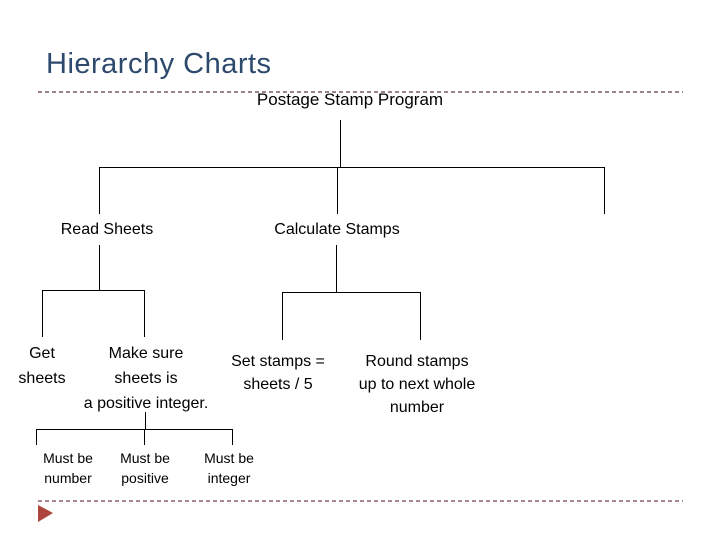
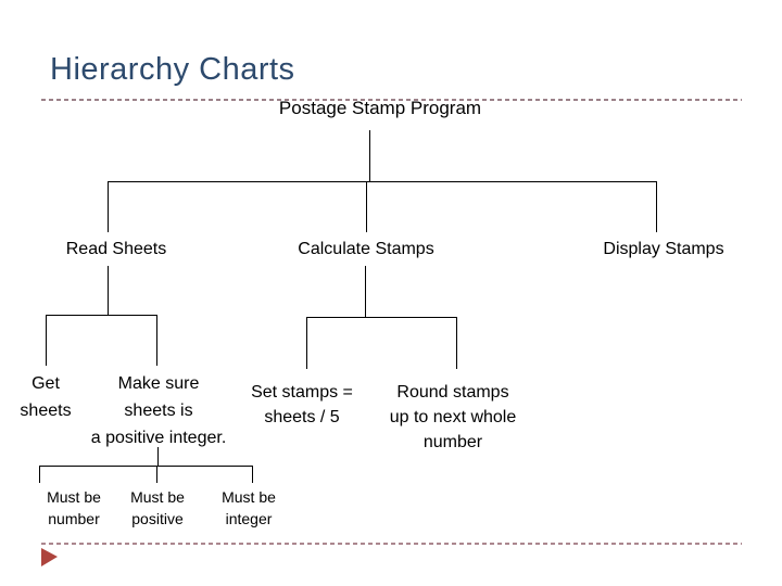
  Hierarchy Charts
  Postage Stamp Program
  Read Sheets
  Calculate Stamps
+ Display Stamps
  Get
  sheets
  Make sure
  sheets is
  a positive integer.
  Must be
  number
  Must be
  positive
  Must be
  integer
  Set stamps =
  sheets / 5
  Round stamps
  up to next whole
  number
